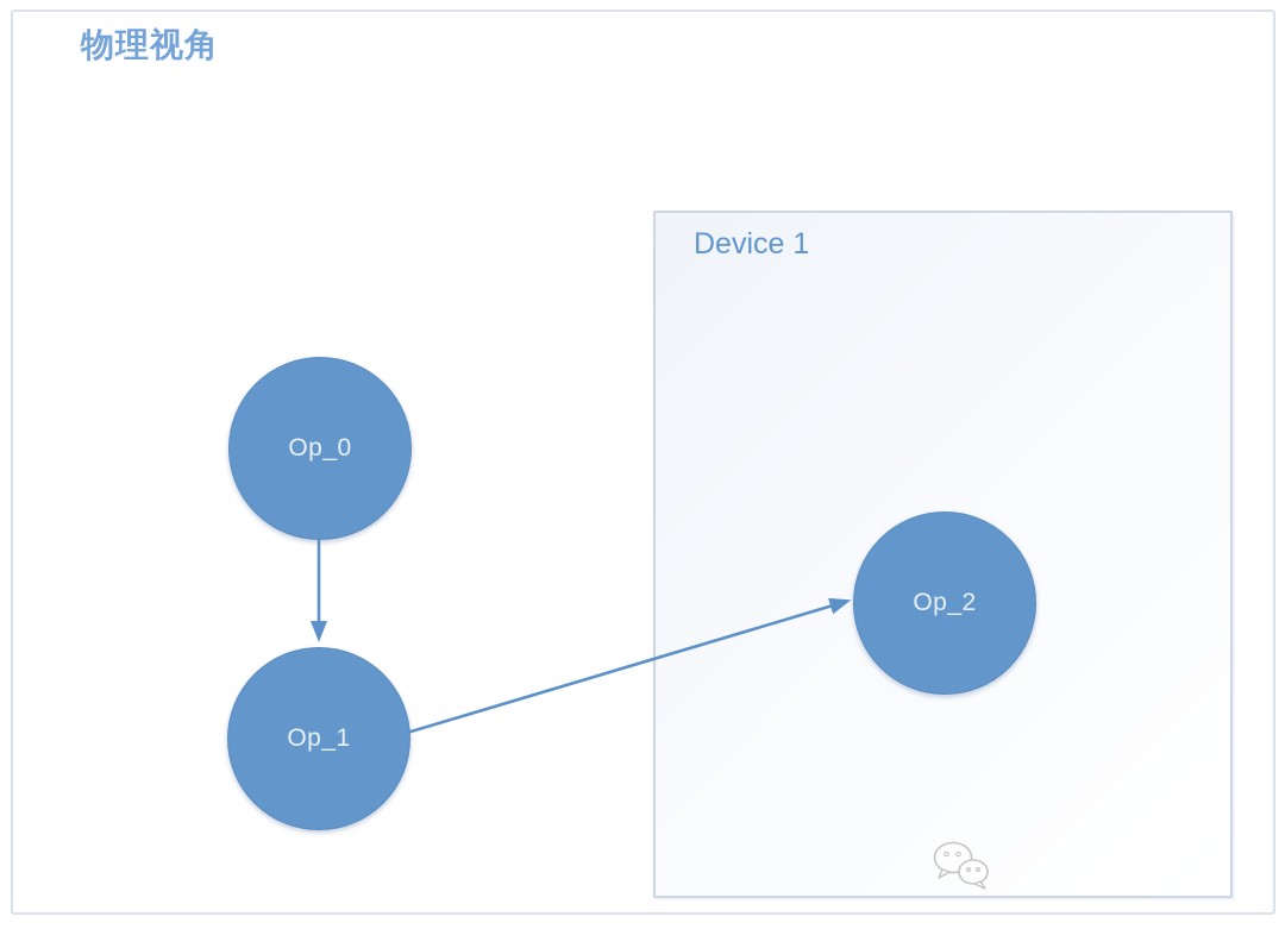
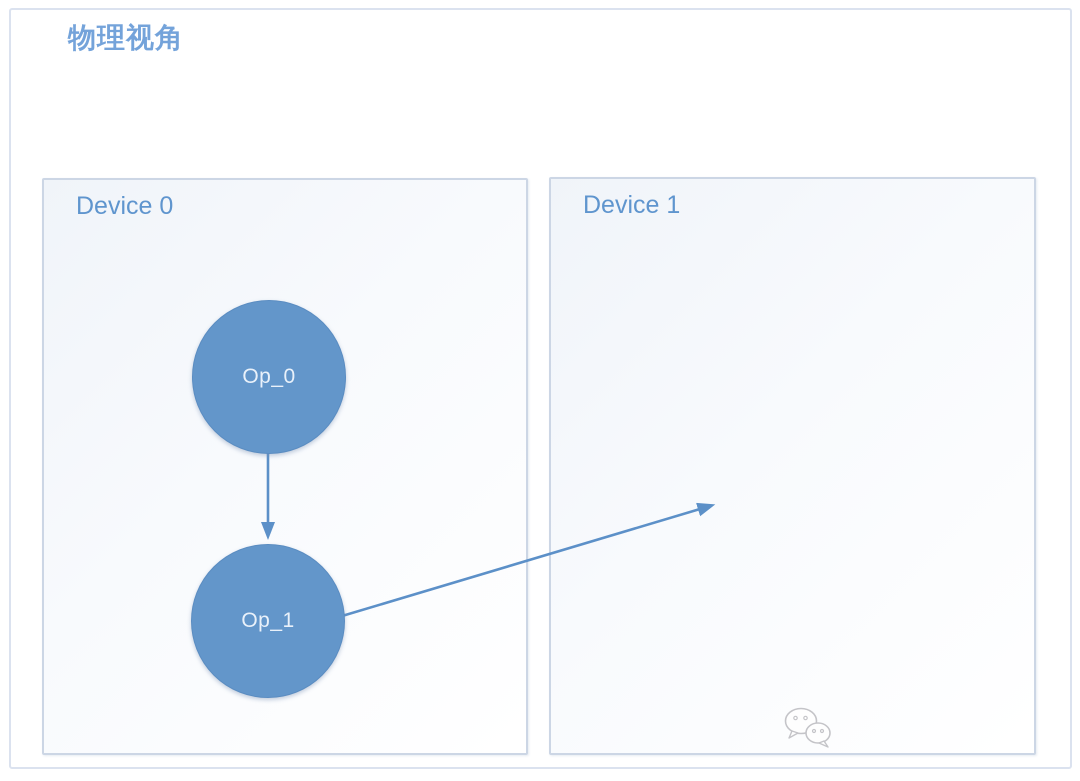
  物理视角
+ Device 0
  Device 1
  Op_0
  Op_1
- Op_2
